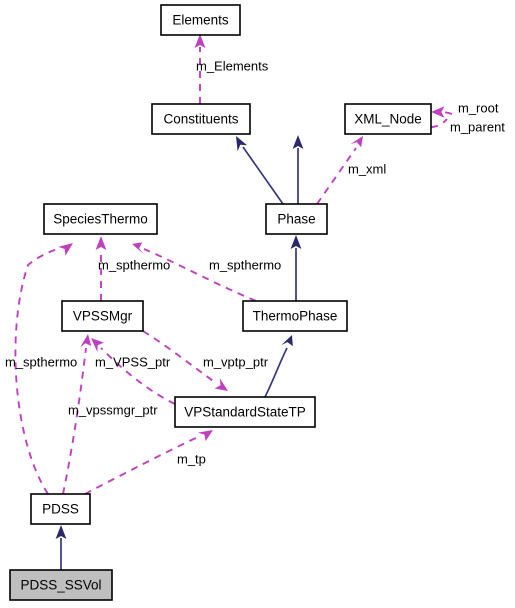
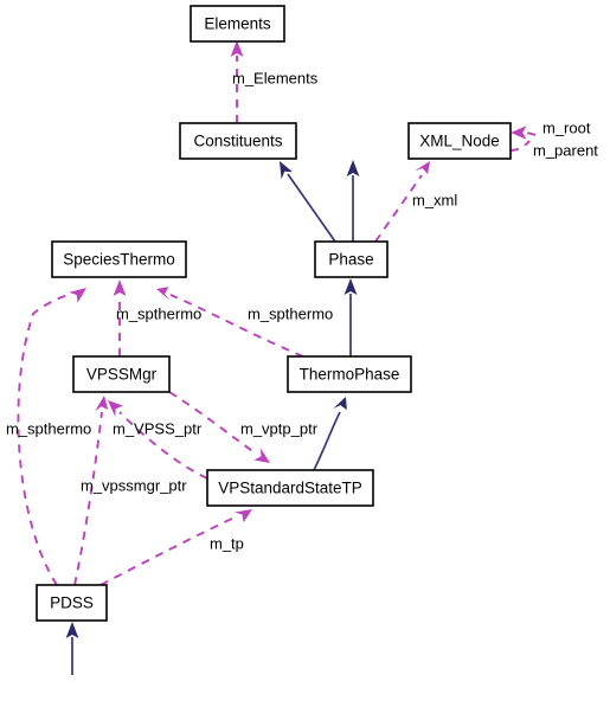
  m_Elements
  m_root
  m_parent
  m_xml
  m_spthermo
  m_spthermo
  m_spthermo
  m_VPSS_ptr
  m_vptp_ptr
  m_vpssmgr_ptr
  m_tp
  Elements
  Constituents
  XML_Node
  SpeciesThermo
  Phase
  VPSSMgr
  ThermoPhase
  VPStandardStateTP
  PDSS
- PDSS_SSVol
